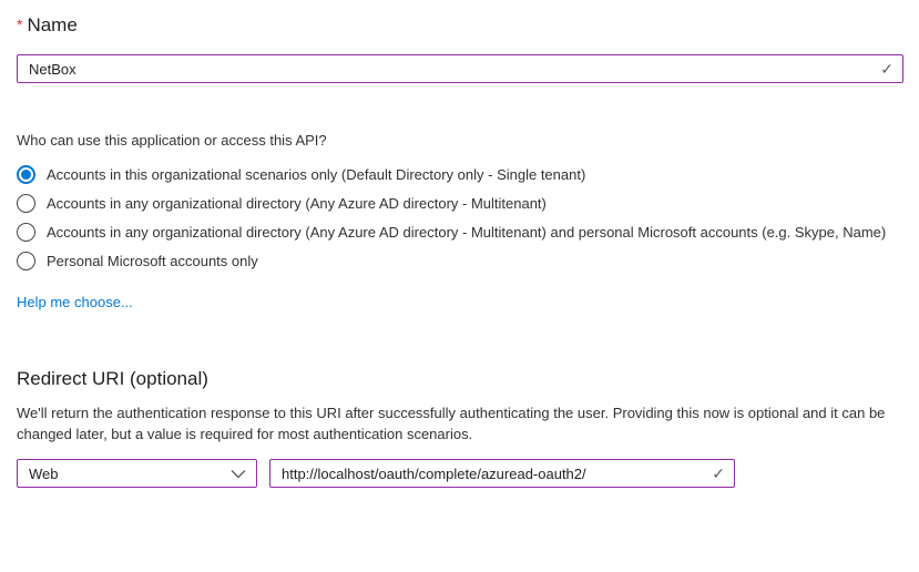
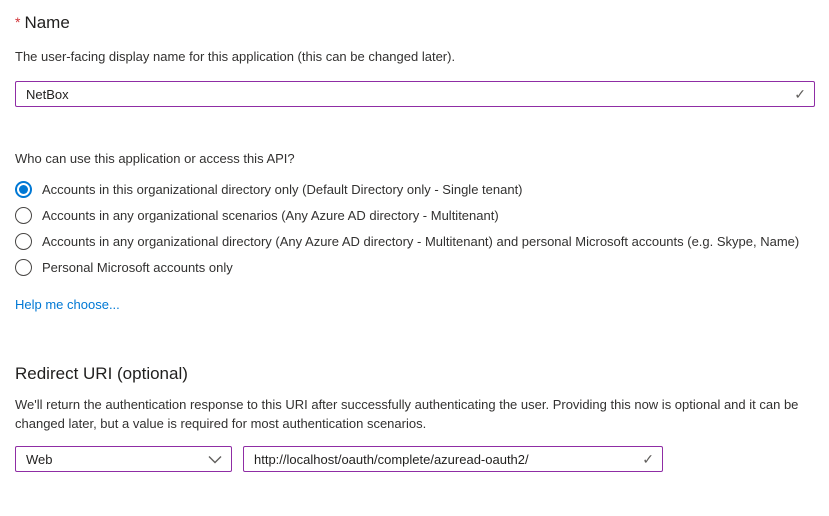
  * Name
+ The user-facing display name for this application (this can be changed later).
  NetBox
  ✓
  Who can use this application or access this API?
- Accounts in this organizational scenarios only (Default Directory only - Single tenant)
+ Accounts in this organizational directory only (Default Directory only - Single tenant)
- Accounts in any organizational directory (Any Azure AD directory - Multitenant)
+ Accounts in any organizational scenarios (Any Azure AD directory - Multitenant)
  Accounts in any organizational directory (Any Azure AD directory - Multitenant) and personal Microsoft accounts (e.g. Skype, Name)
  Personal Microsoft accounts only
  Help me choose...
  Redirect URI (optional)
  We'll return the authentication response to this URI after successfully authenticating the user. Providing this now is optional and it can be changed later, but a value is required for most authentication scenarios.
  Web
  http://localhost/oauth/complete/azuread-oauth2/
  ✓
